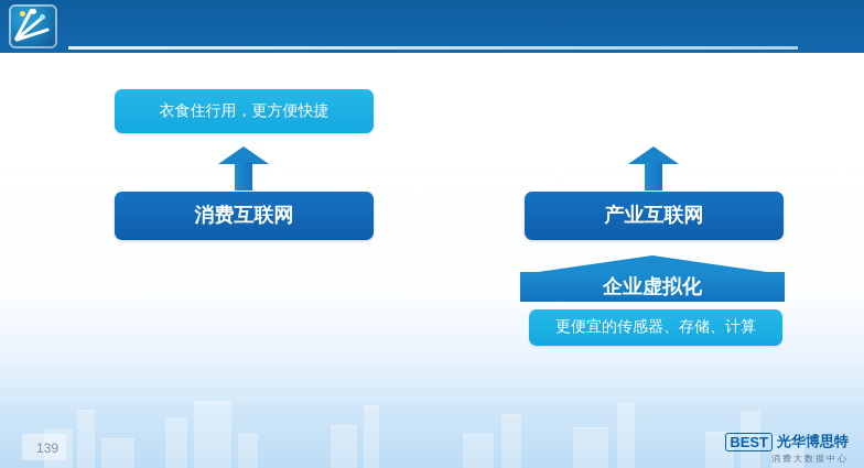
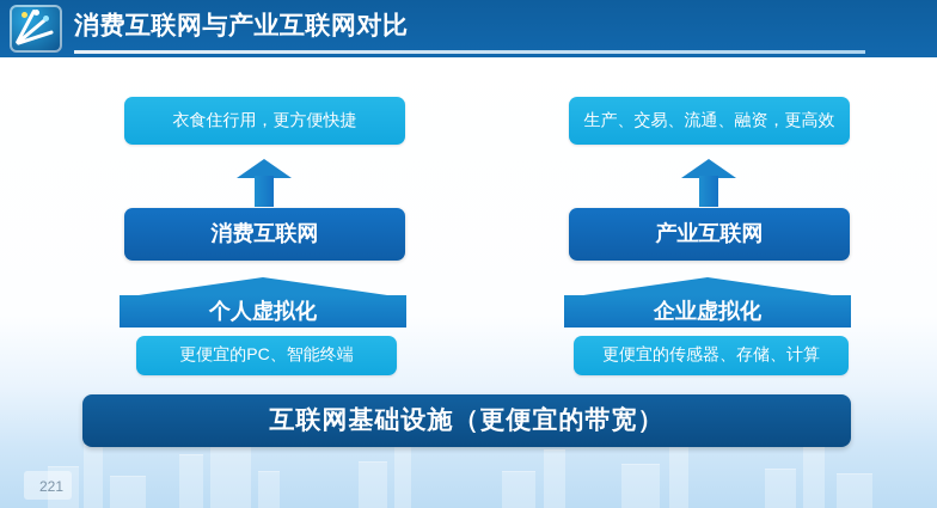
+ 消费互联网与产业互联网对比
  衣食住行用，更方便快捷
  消费互联网
+ 个人虚拟化
+ 更便宜的PC、智能终端
+ 生产、交易、流通、融资，更高效
  产业互联网
  企业虚拟化
  更便宜的传感器、存储、计算
+ 互联网基础设施（更便宜的带宽）
- 139
+ 221
- BEST
- 光华博思特
- 消费大数据中心
